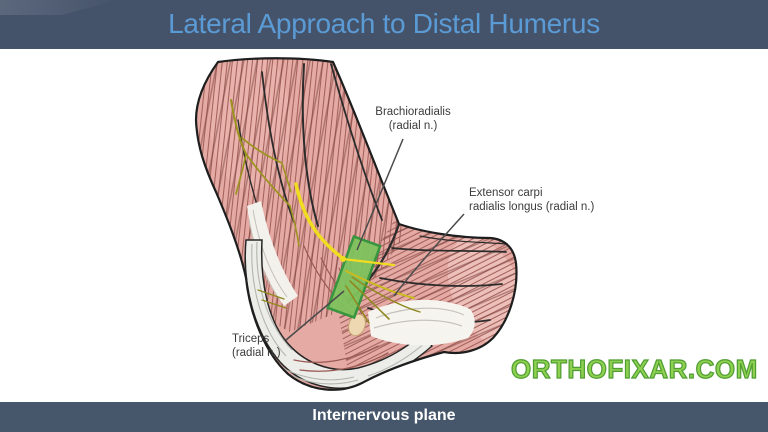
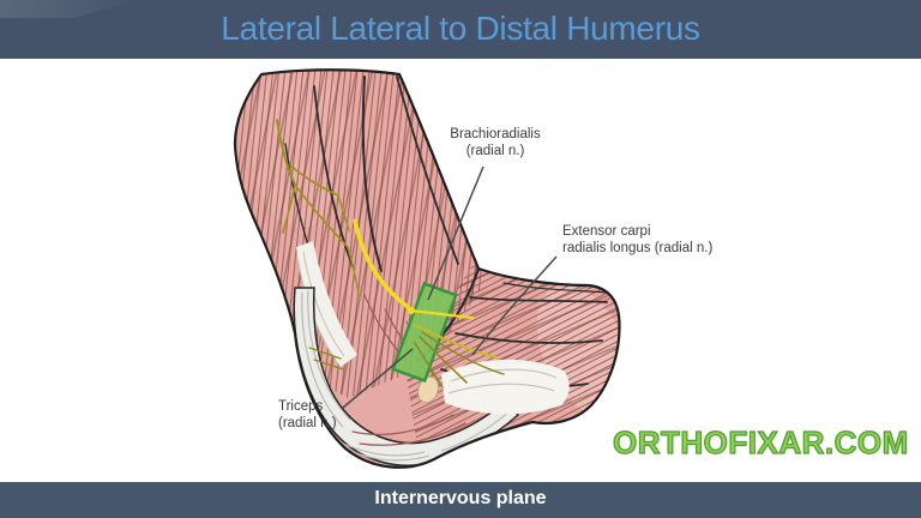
  Brachioradialis
  (radial n.)
  Extensor carpi
  radialis longus (radial n.)
  Triceps
  (radial n.)
  ORTHOFIXAR.COM
- Lateral Approach to Distal Humerus
+ Lateral Lateral to Distal Humerus
  Internervous plane
